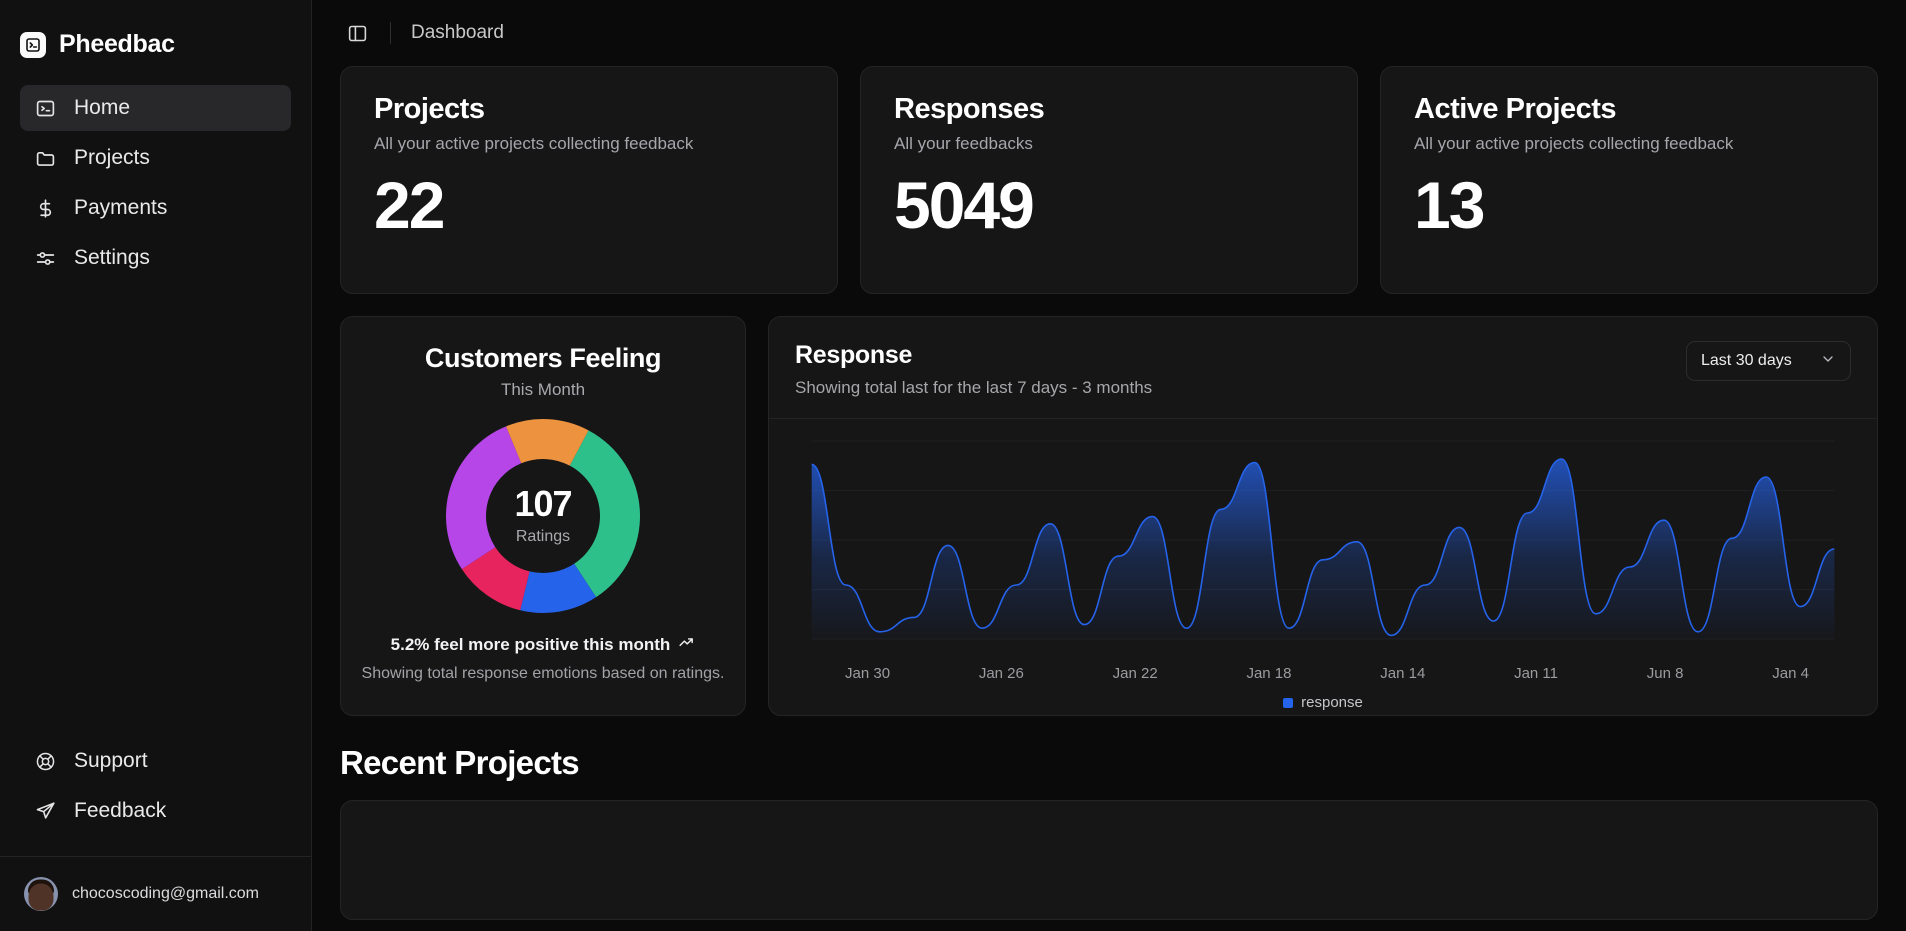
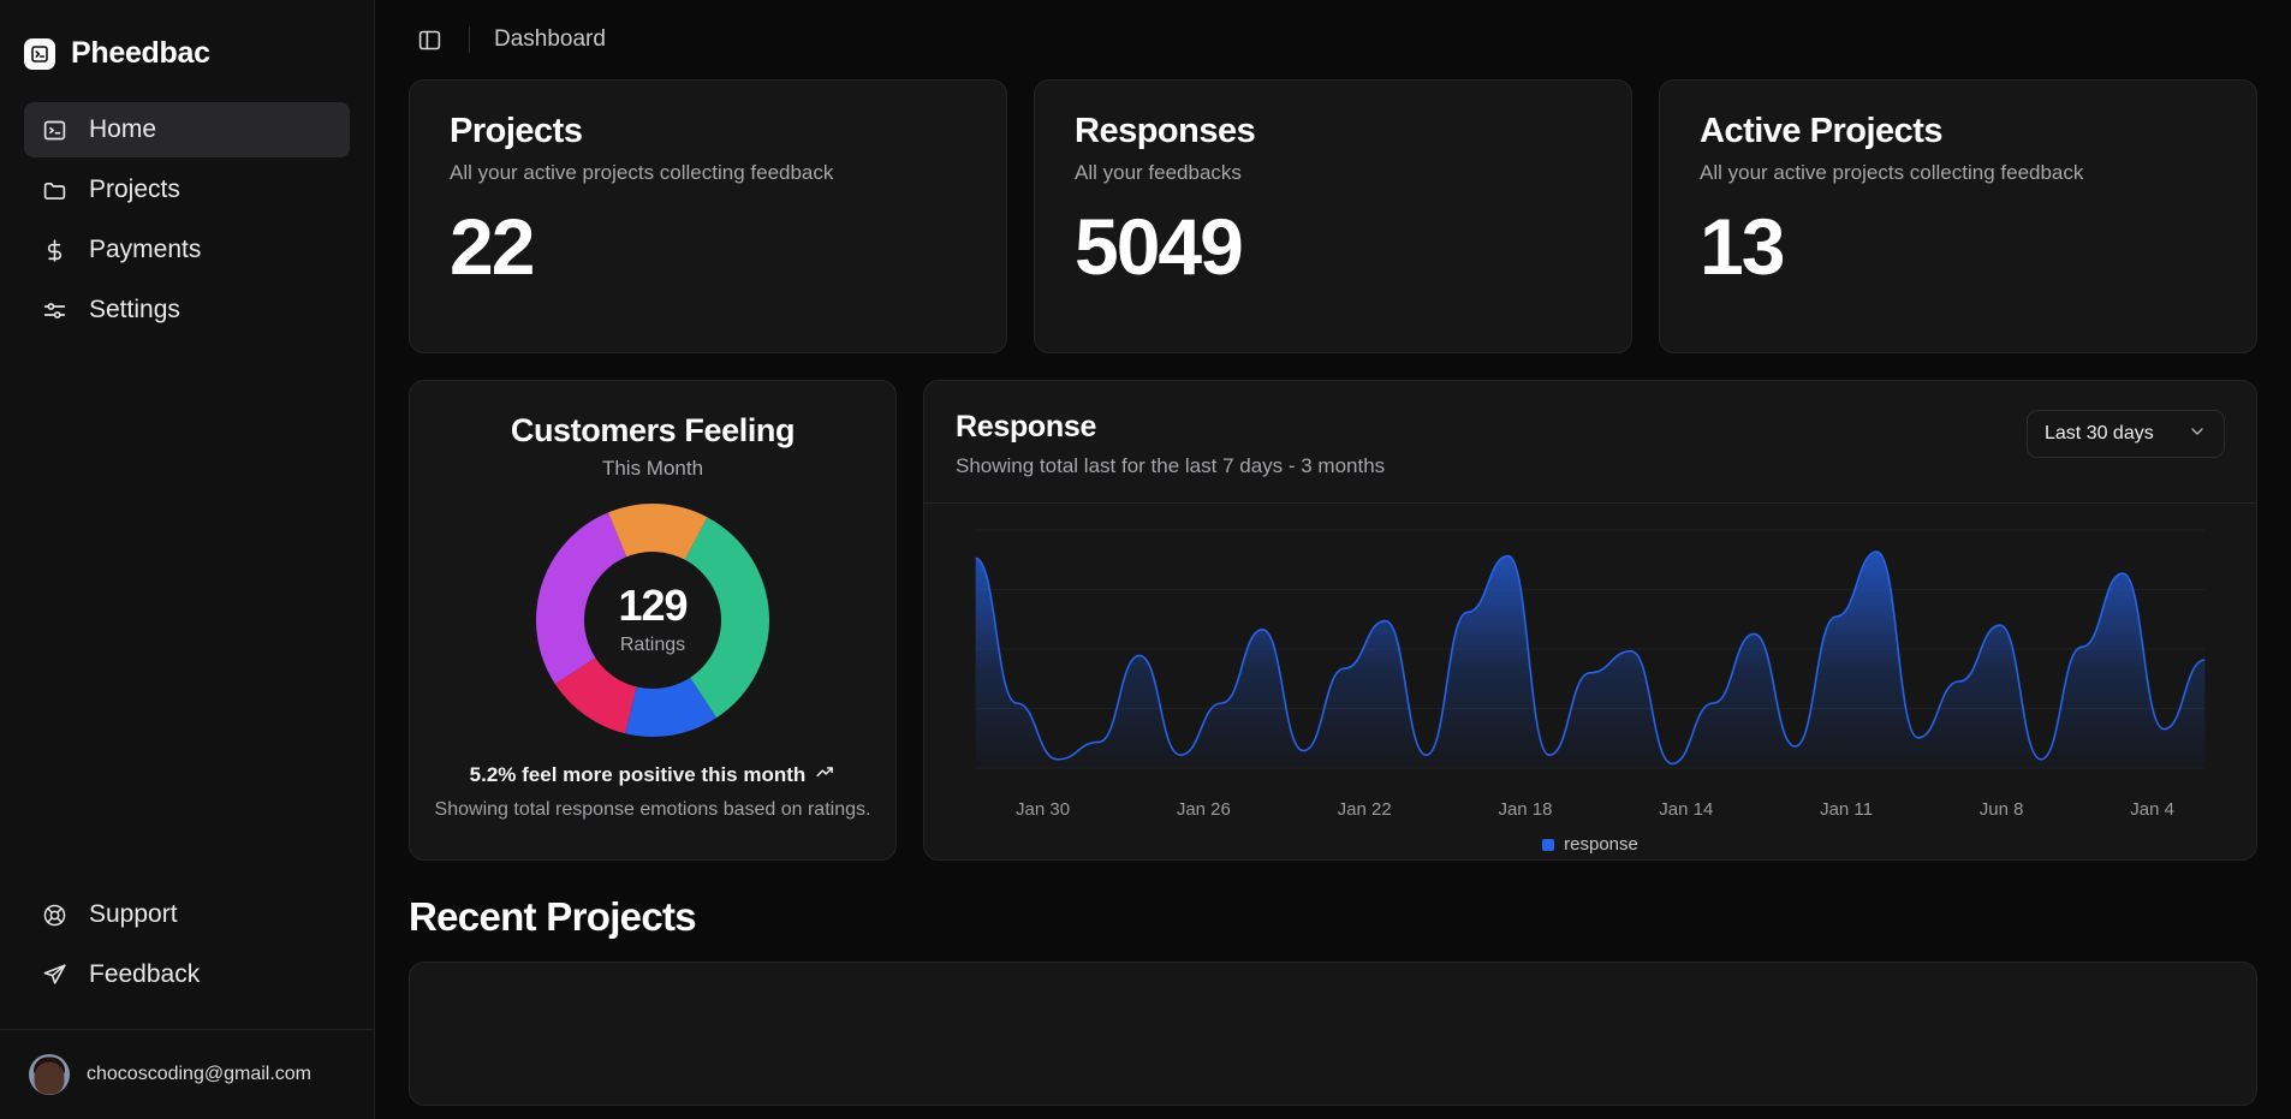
  Pheedbac
  Home
  Projects
  Payments
  Settings
  Support
  Feedback
  chocoscoding@gmail.com
  Dashboard
  Projects
  All your active projects collecting feedback
  22
  Responses
  All your feedbacks
  5049
  Active Projects
  All your active projects collecting feedback
  13
  Customers Feeling
  This Month
- 107
+ 129
  Ratings
  5.2% feel more positive this month
  Showing total response emotions based on ratings.
  Response
  Showing total last for the last 7 days - 3 months
  Last 30 days
  Jan 30
  Jan 26
  Jan 22
  Jan 18
  Jan 14
  Jan 11
  Jun 8
  Jan 4
  response
  Recent Projects
